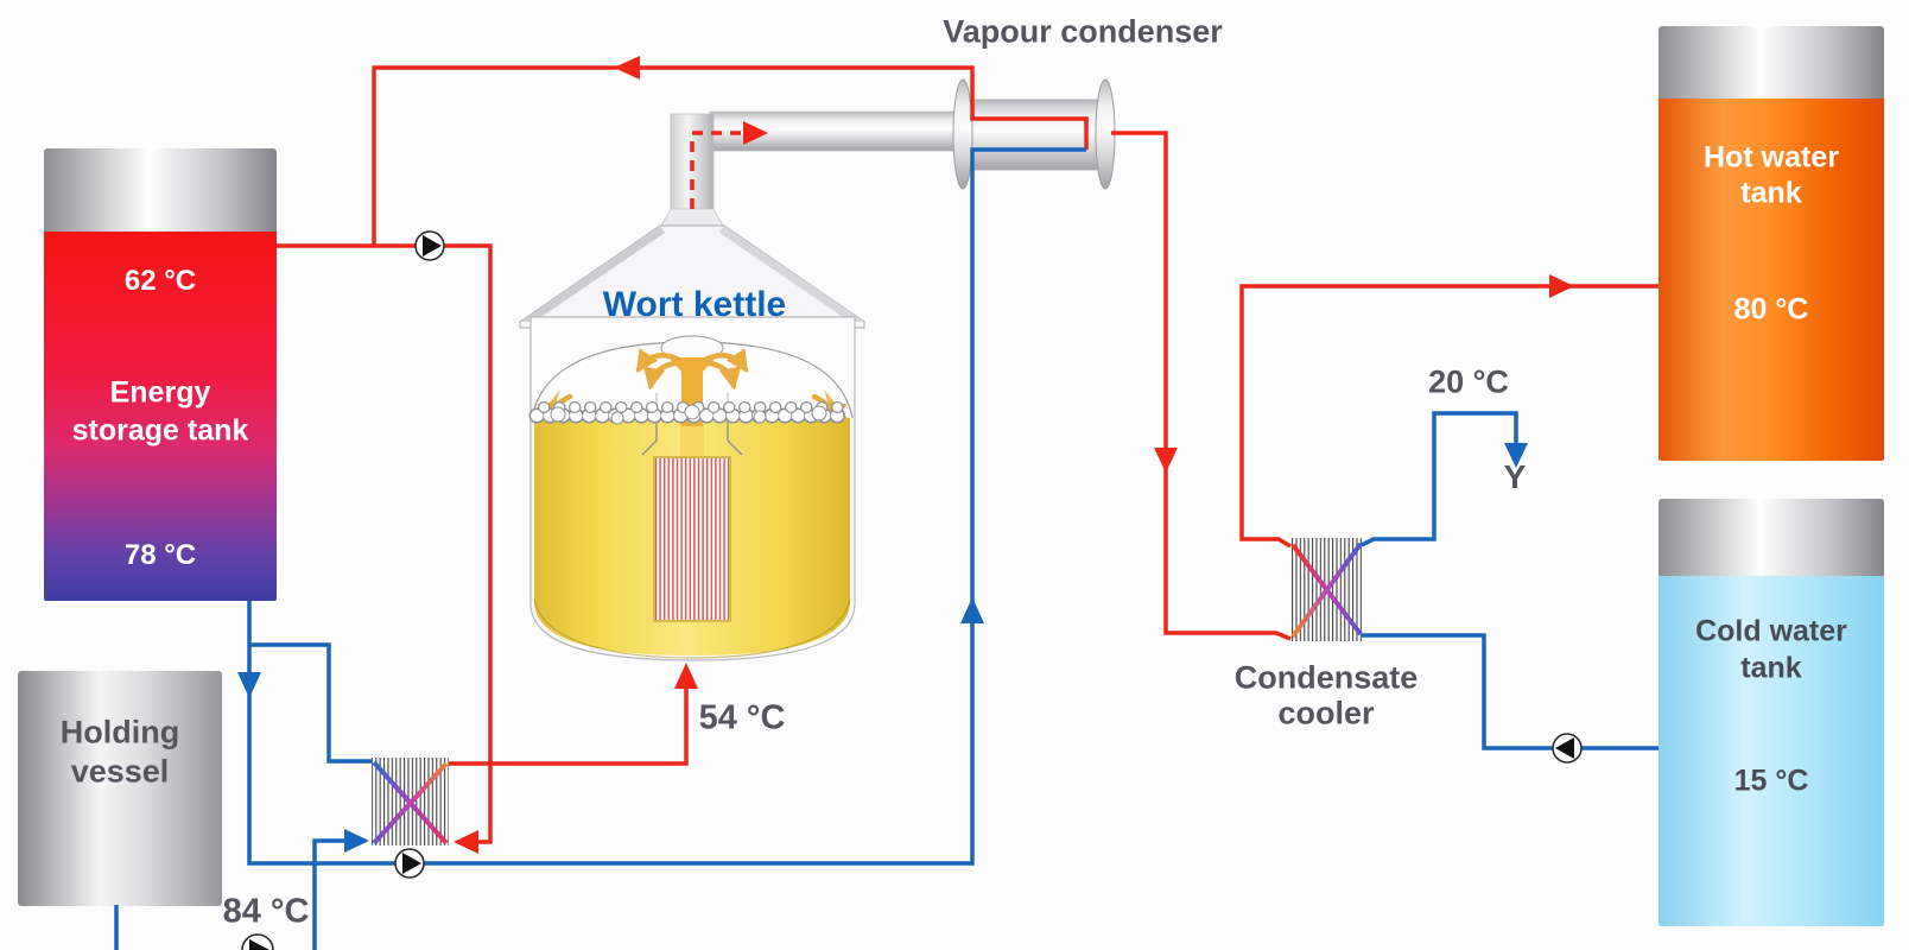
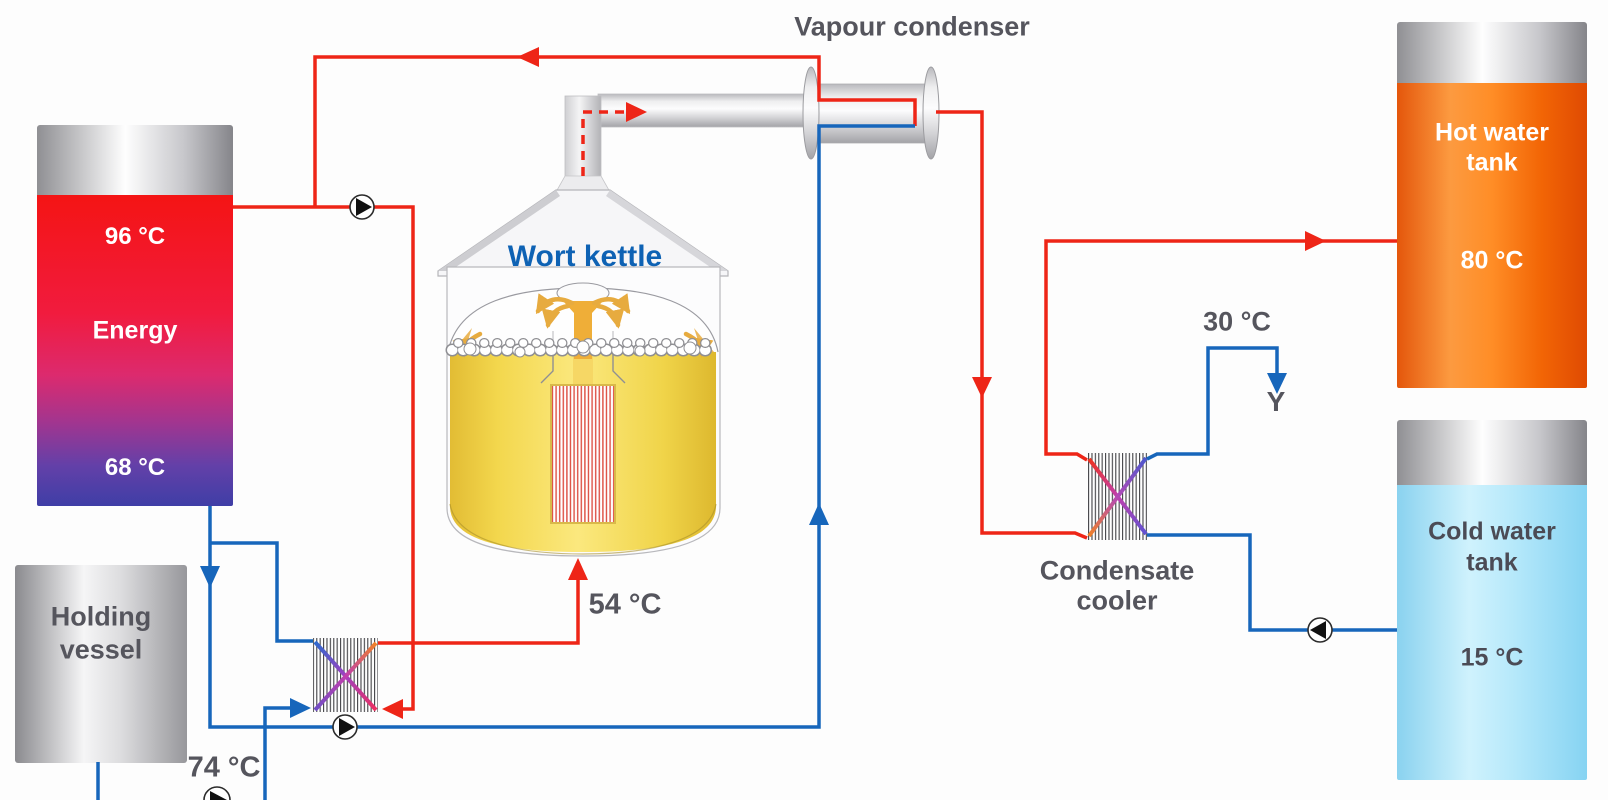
- 62 °C
+ 96 °C
  Energy
- storage tank
- 78 °C
+ 68 °C
  Holding
  vessel
  Hot water
  tank
  80 °C
  Cold water
  tank
  15 °C
  Vapour condenser
  Wort kettle
  54 °C
- 84 °C
+ 74 °C
- 20 °C
+ 30 °C
  Y
  Condensate
  cooler
